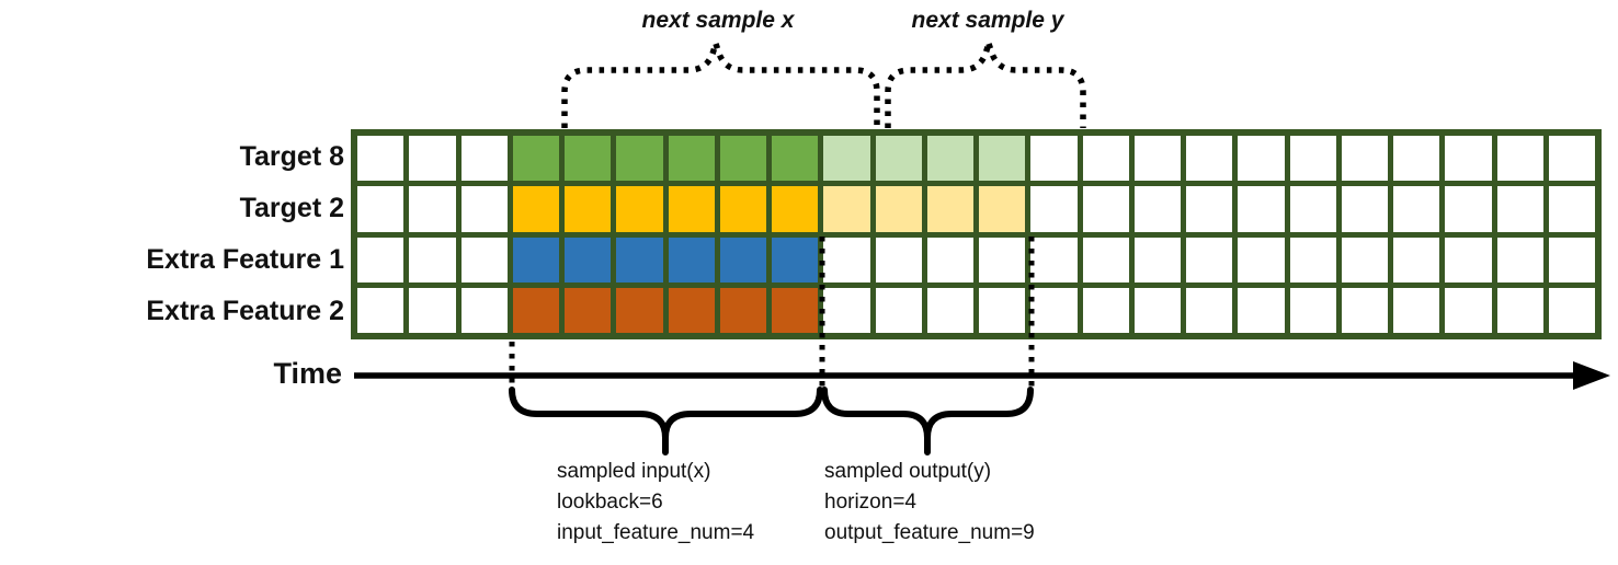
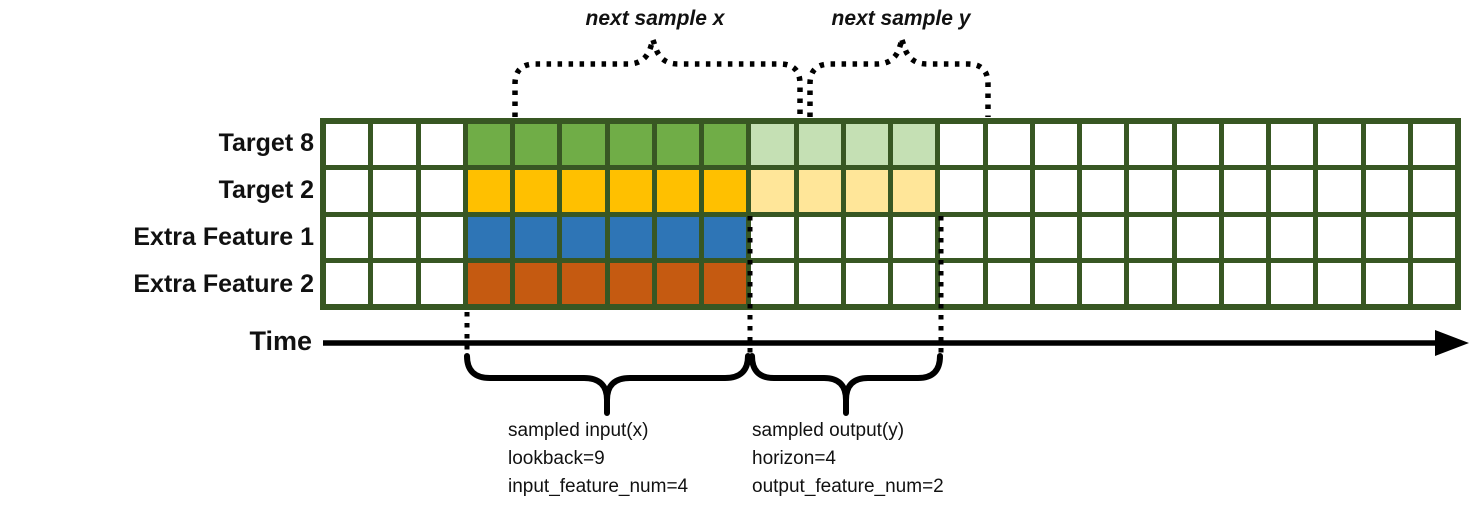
  next sample x
  next sample y
  Target 8
  Target 2
  Extra Feature 1
  Extra Feature 2
  Time
  sampled input(x)
- lookback=6
+ lookback=9
  input_feature_num=4
  sampled output(y)
  horizon=4
- output_feature_num=9
+ output_feature_num=2
